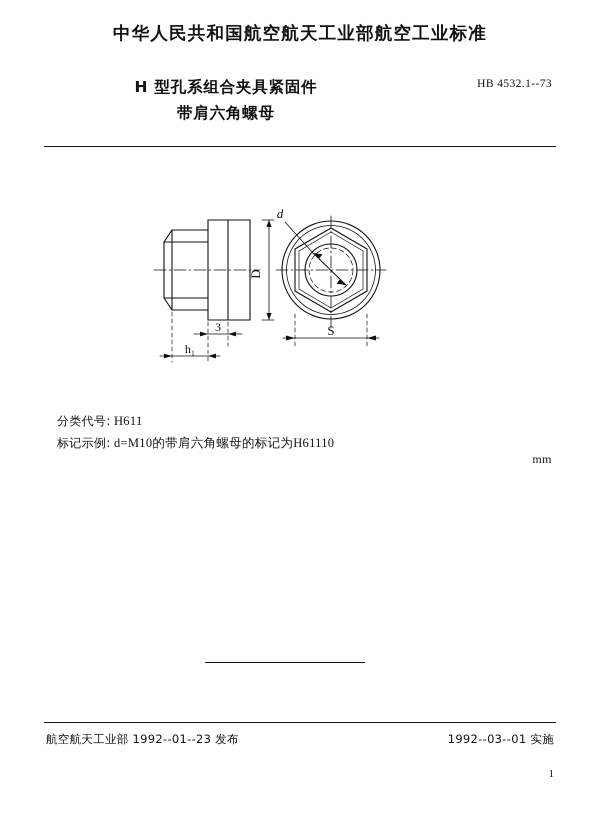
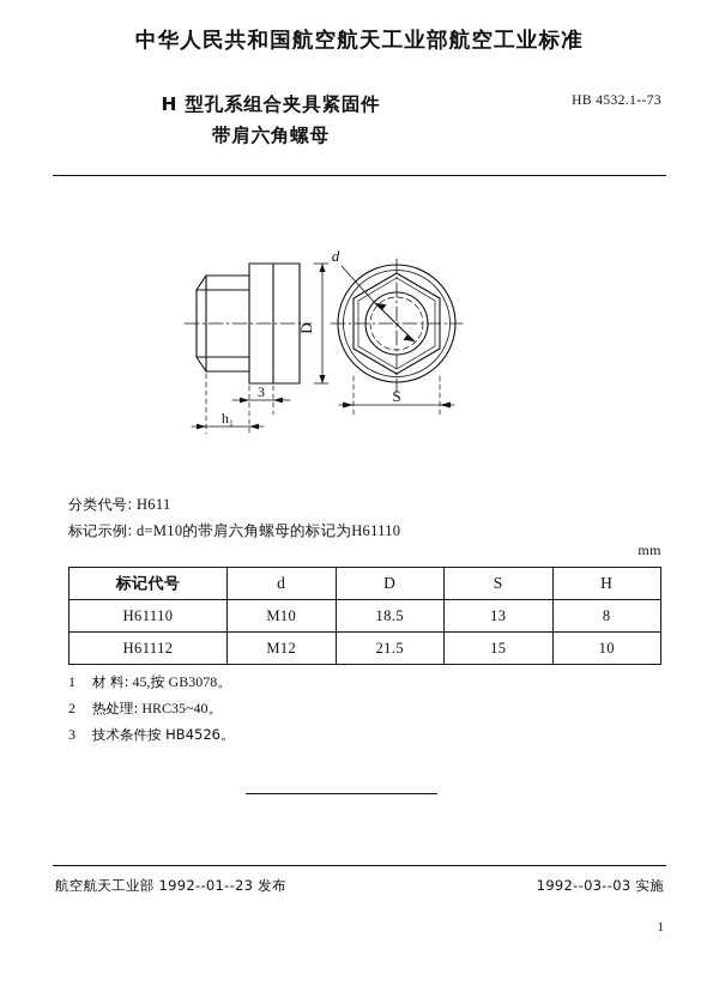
  中华人民共和国航空航天工业部航空工业标准
  H 型孔系组合夹具紧固件
  带肩六角螺母
  HB 4532.1--73
  3
  h₁
  d
  S
  分类代号: H611
  标记示例: d=M10的带肩六角螺母的标记为H61110
  mm
+ 标记代号	d	D	S	H
+ H61110	M10	18.5	13	8
+ H61112	M12	21.5	15	10
+ 1 材 料: 45,按 GB3078。
+ 2 热处理: HRC35~40。
+ 3 技术条件按 HB4526。
  航空航天工业部 1992--01--23 发布
- 1992--03--01 实施
+ 1992--03--03 实施
  1
